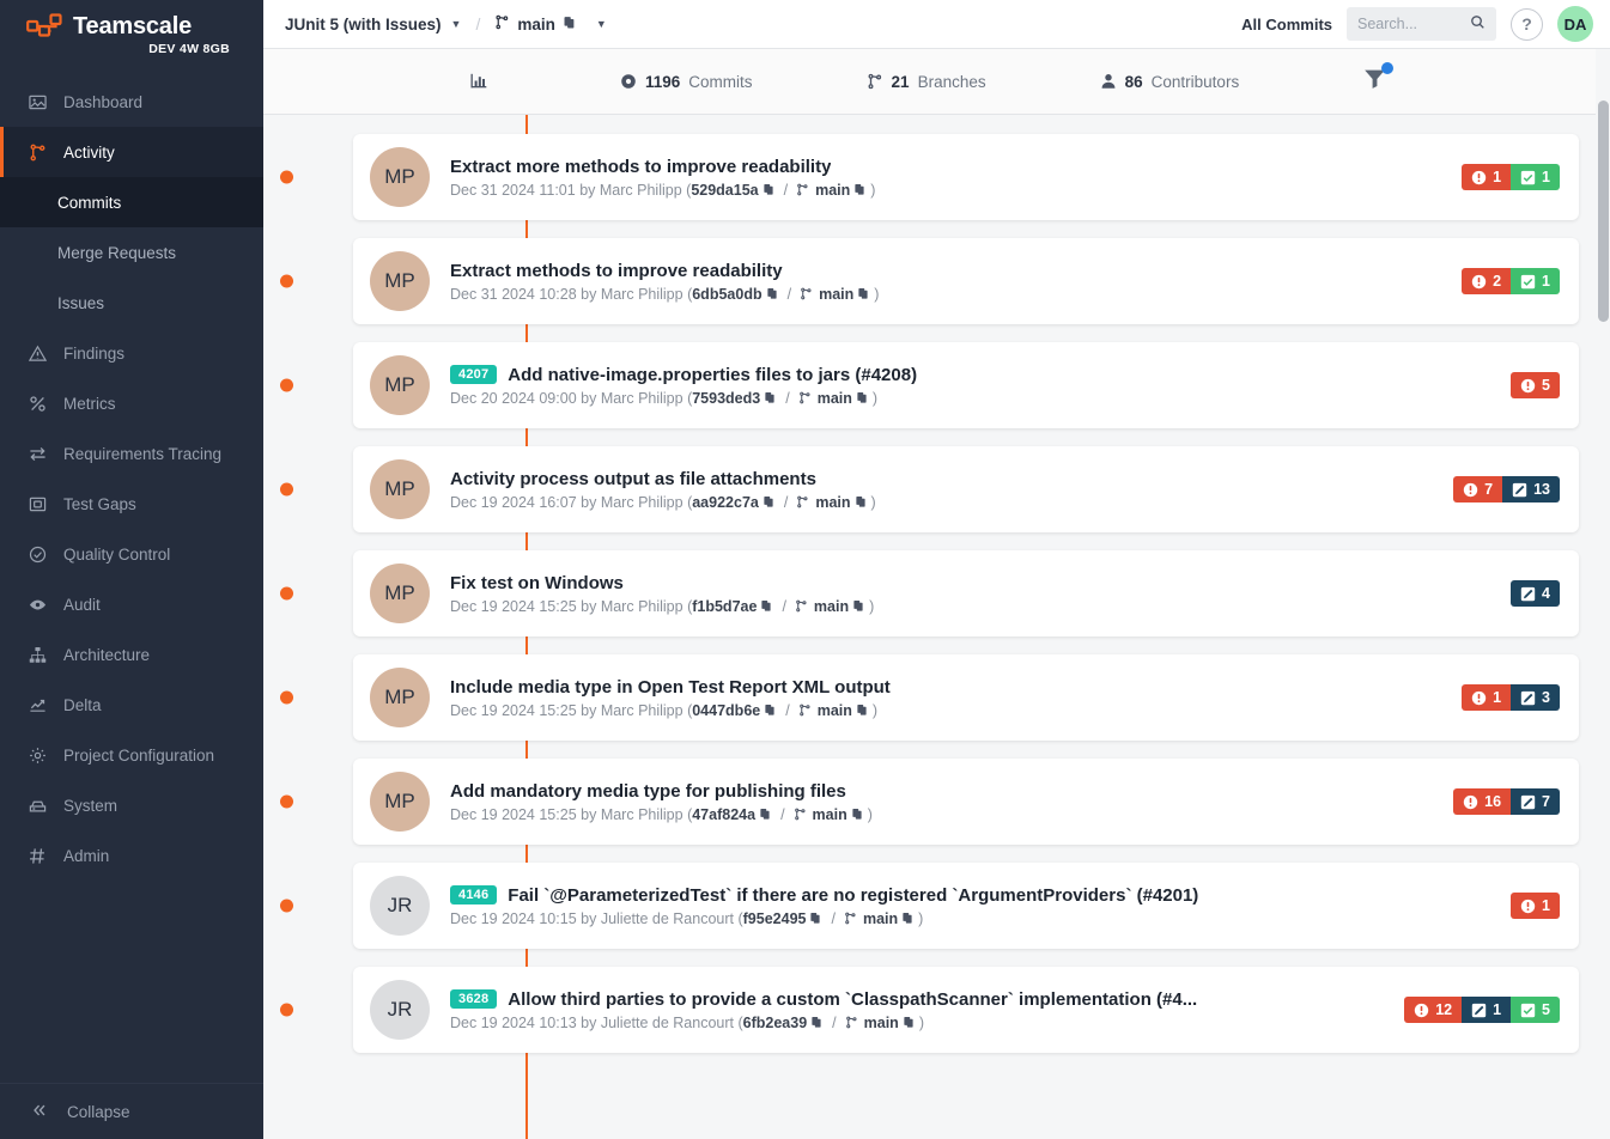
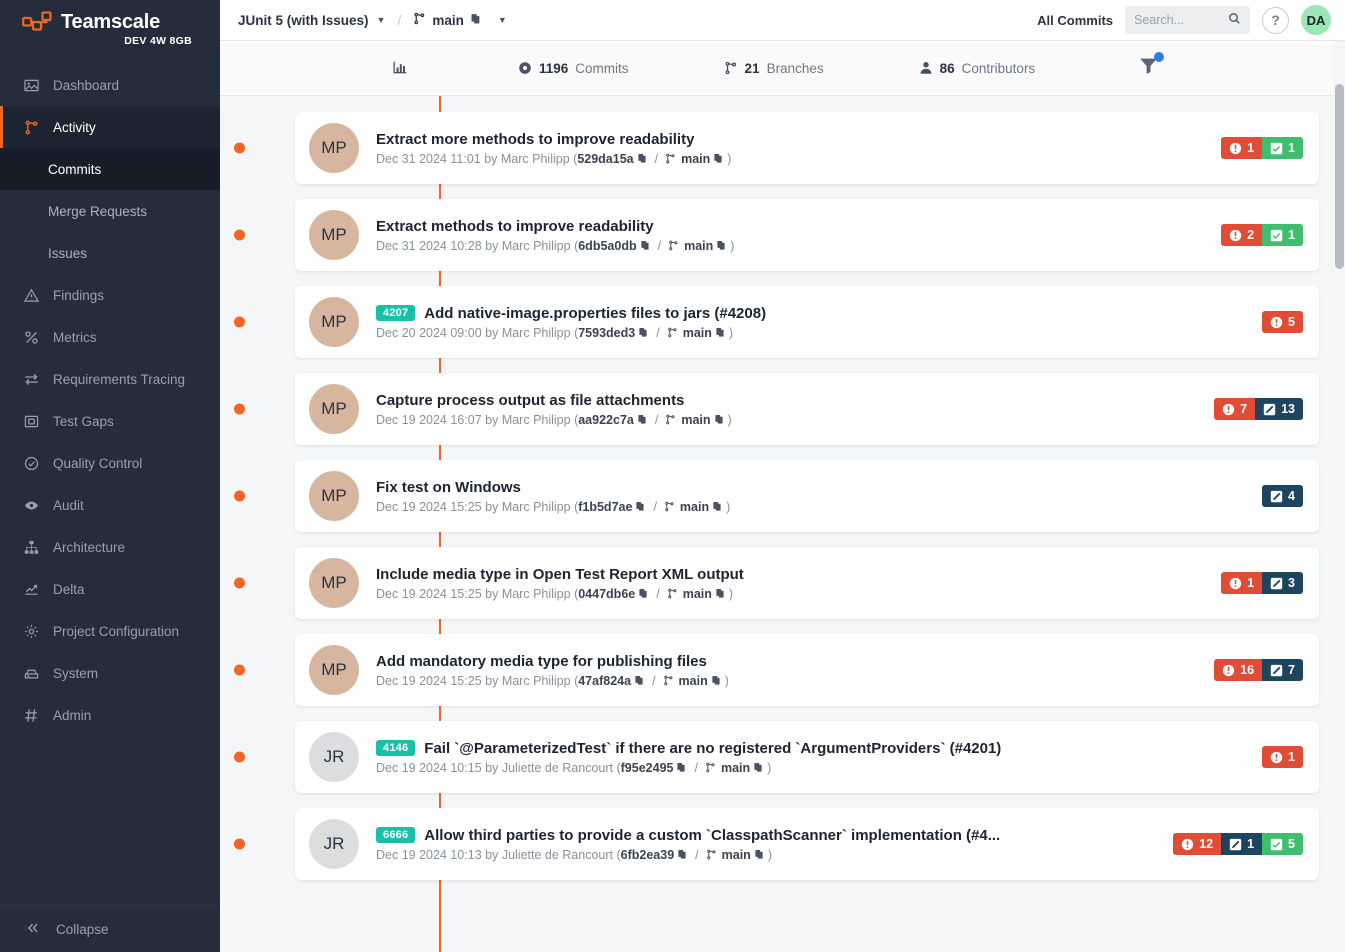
  Teamscale
  DEV 4W 8GB
  Dashboard
  Activity
  Commits
  Merge Requests
  Issues
  Findings
  Metrics
  Requirements Tracing
  Test Gaps
  Quality Control
  Audit
  Architecture
  Delta
  Project Configuration
  System
  Admin
  Collapse
  JUnit 5 (with Issues)
  ▼
  /
  main
  ▼
  All Commits
  Search...
  ?
  DA
  1196
  Commits
  21
  Branches
  86
  Contributors
  MP
  Extract more methods to improve readability
  Dec 31 2024 11:01
  by
  Marc Philipp
  (
  529da15a
  /
  main
  )
  1
  1
  MP
  Extract methods to improve readability
  Dec 31 2024 10:28
  by
  Marc Philipp
  (
  6db5a0db
  /
  main
  )
  2
  1
  MP
  4207
  Add native-image.properties files to jars (#4208)
  Dec 20 2024 09:00
  by
  Marc Philipp
  (
  7593ded3
  /
  main
  )
  5
  MP
- Activity process output as file attachments
+ Capture process output as file attachments
  Dec 19 2024 16:07
  by
  Marc Philipp
  (
  aa922c7a
  /
  main
  )
  7
  13
  MP
  Fix test on Windows
  Dec 19 2024 15:25
  by
  Marc Philipp
  (
  f1b5d7ae
  /
  main
  )
  4
  MP
  Include media type in Open Test Report XML output
  Dec 19 2024 15:25
  by
  Marc Philipp
  (
  0447db6e
  /
  main
  )
  1
  3
  MP
  Add mandatory media type for publishing files
  Dec 19 2024 15:25
  by
  Marc Philipp
  (
  47af824a
  /
  main
  )
  16
  7
  JR
  4146
  Fail `@ParameterizedTest` if there are no registered `ArgumentProviders` (#4201)
  Dec 19 2024 10:15
  by
  Juliette de Rancourt
  (
  f95e2495
  /
  main
  )
  1
  JR
- 3628
+ 6666
  Allow third parties to provide a custom `ClasspathScanner` implementation (#4...
  Dec 19 2024 10:13
  by
  Juliette de Rancourt
  (
  6fb2ea39
  /
  main
  )
  12
  1
  5
